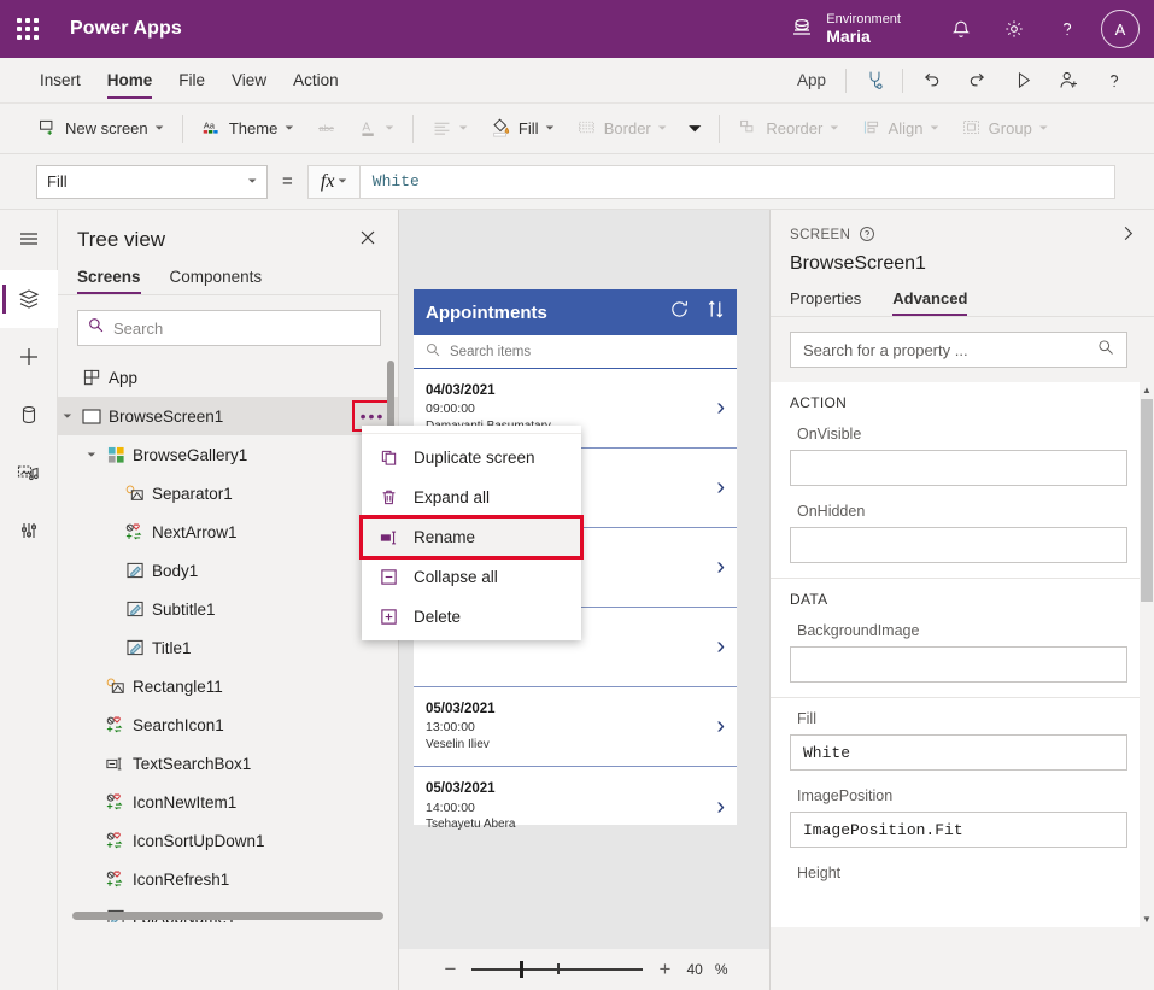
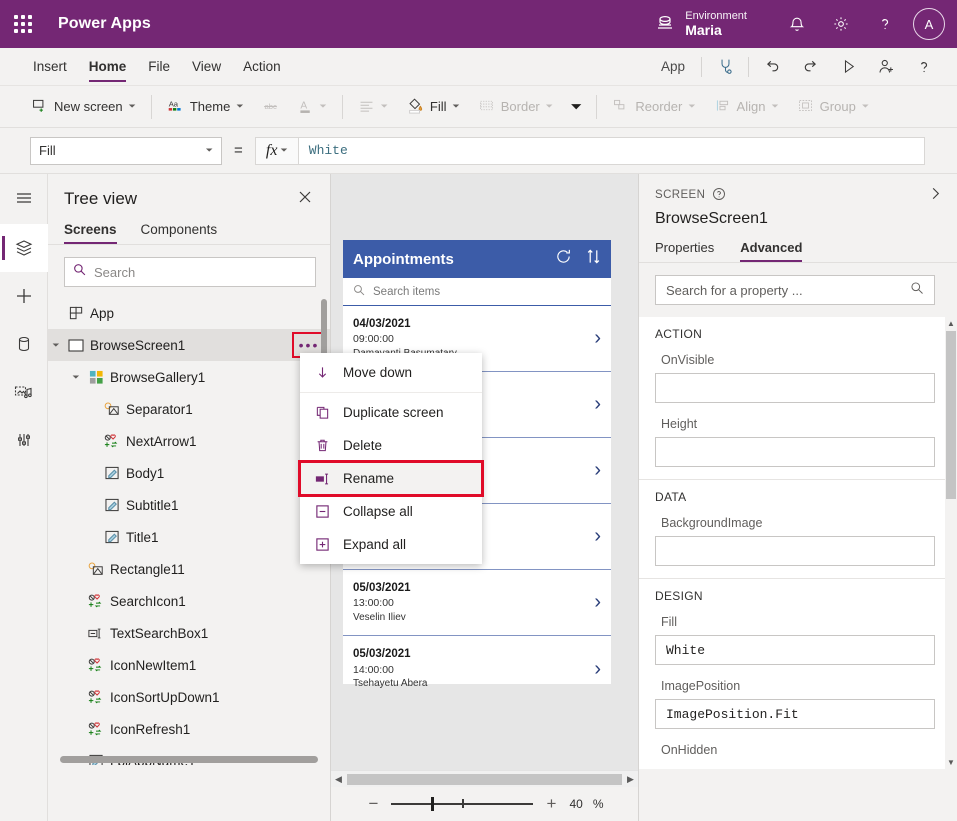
  Power Apps
  Environment
  Maria
  A
  Insert
  Home
  File
  View
  Action
  App
  New screen
  ⏷
  Aa
  Theme
  ⏷
  A
  ⏷
  ⏷
  Fill
  ⏷
  Border
  ⏷
  ⏷
  Reorder
  ⏷
  Align
  ⏷
  Group
  ⏷
  Fill
  ⏷
  =
  fx
  ⏷
  White
  Tree view
  Screens
  Components
  Search
  App
  ⏷
  BrowseScreen1
  •••
  ⏷
  BrowseGallery1
  Separator1
  NextArrow1
  Body1
  Subtitle1
  Title1
  Rectangle11
  SearchIcon1
  TextSearchBox1
  IconNewItem1
  IconSortUpDown1
  IconRefresh1
+ Move down
  Duplicate screen
- Expand all
+ Delete
  Rename
  Collapse all
- Delete
+ Expand all
  Appointments
  Search items
  04/03/2021
  09:00:00
  ›
  ›
  ›
  ›
  05/03/2021
  13:00:00
  Veselin Iliev
  ›
  05/03/2021
  14:00:00
  Tsehayetu Abera
  ›
+ ◀
+ ▶
  −
  +
  40
  %
  SCREEN
  BrowseScreen1
  Properties
  Advanced
  Search for a property ...
  ACTION
  OnVisible
- OnHidden
+ Height
  DATA
  BackgroundImage
+ DESIGN
  Fill
  White
  ImagePosition
  ImagePosition.Fit
- Height
+ OnHidden
  ▲
  ▼
